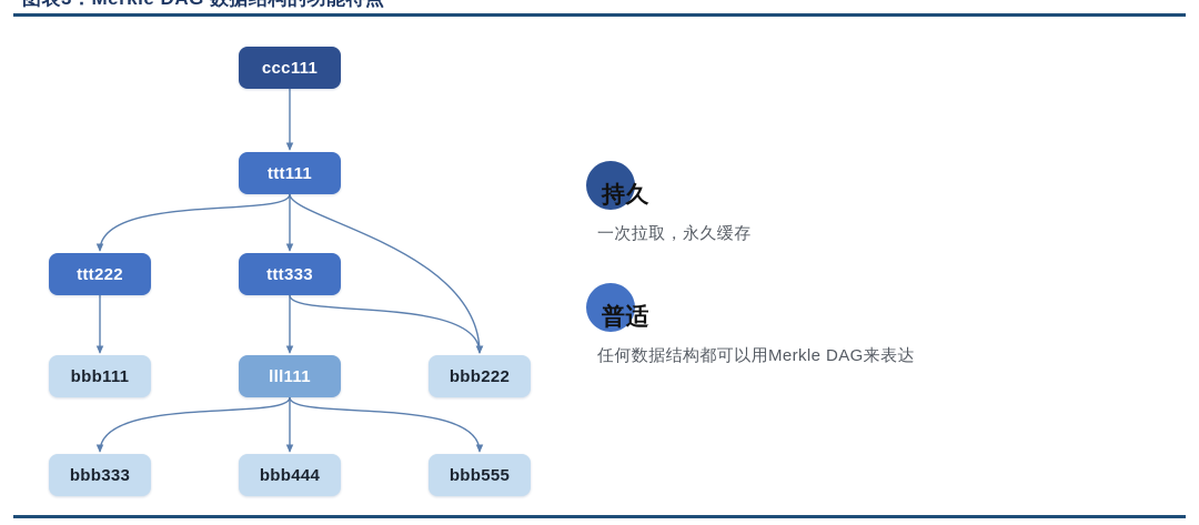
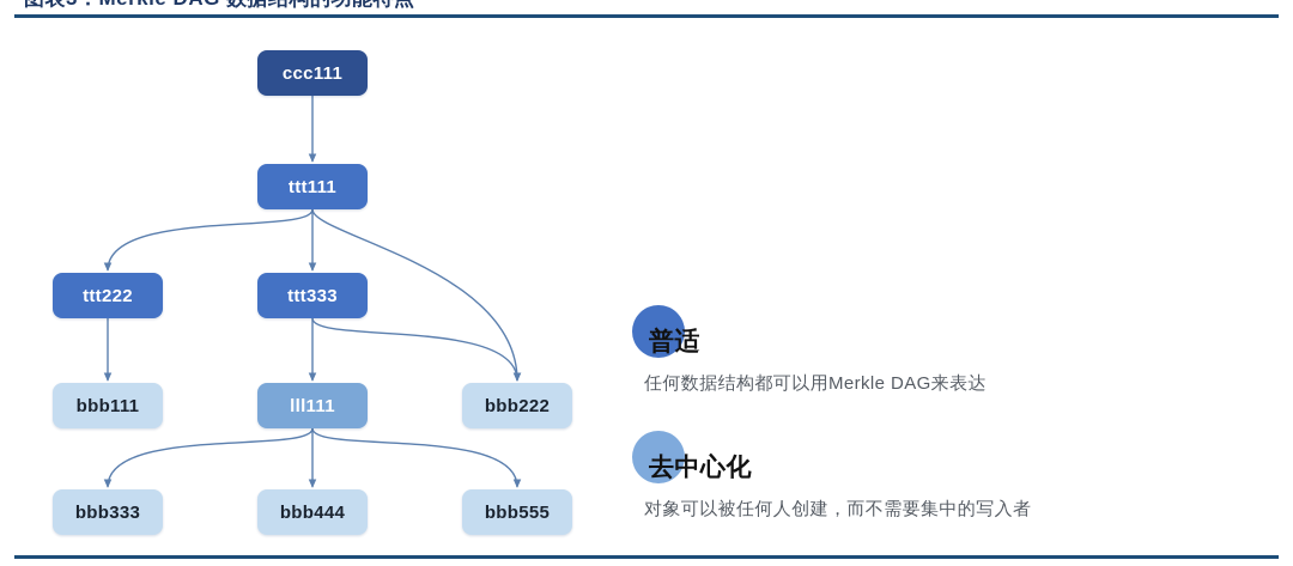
  ccc111
  ttt111
  ttt222
  ttt333
  bbb111
  lll111
  bbb222
  bbb333
  bbb444
  bbb555
- 持久
- 一次拉取，永久缓存
  普适
  任何数据结构都可以用Merkle DAG来表达
+ 去中心化
+ 对象可以被任何人创建，而不需要集中的写入者
